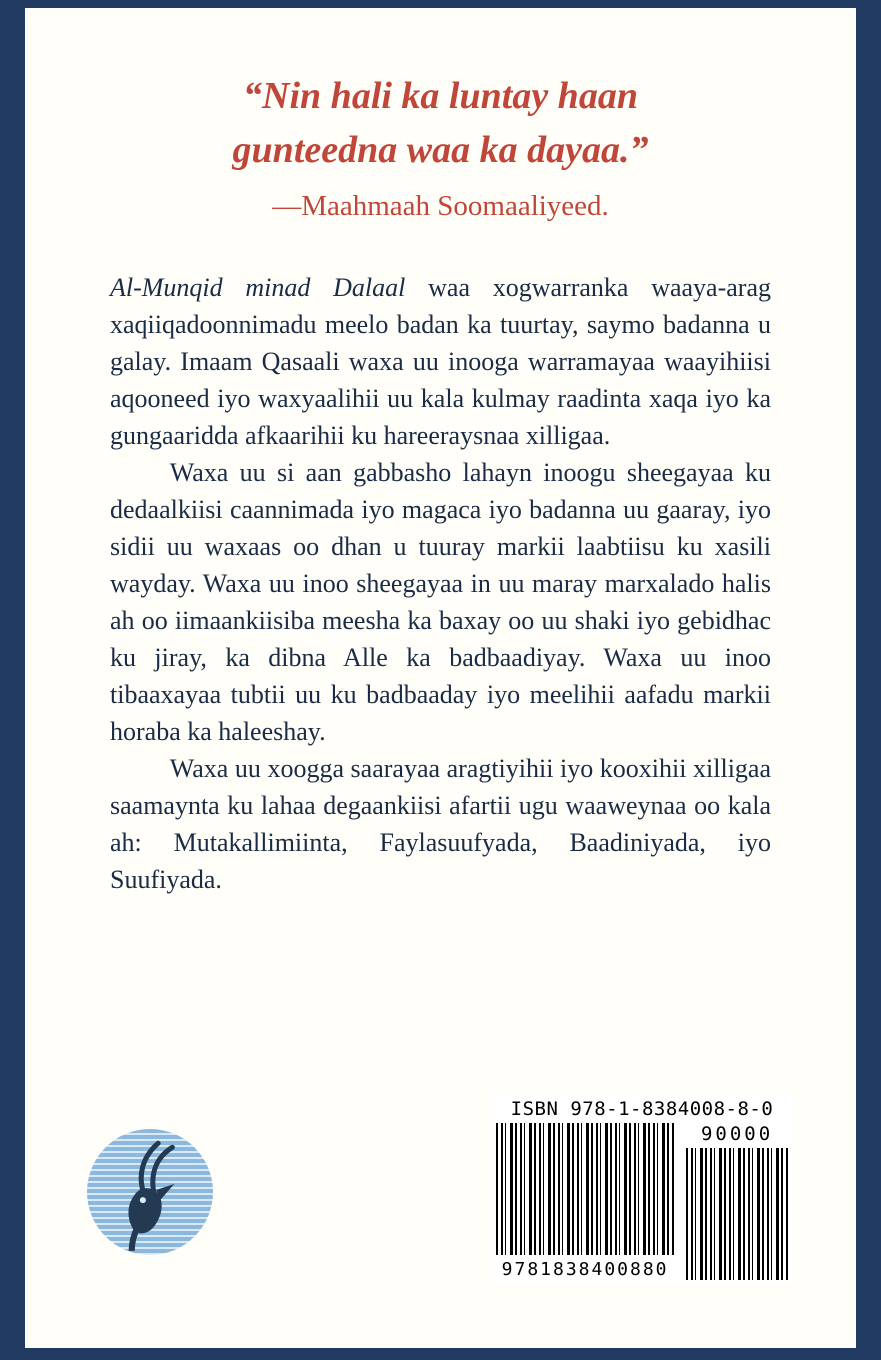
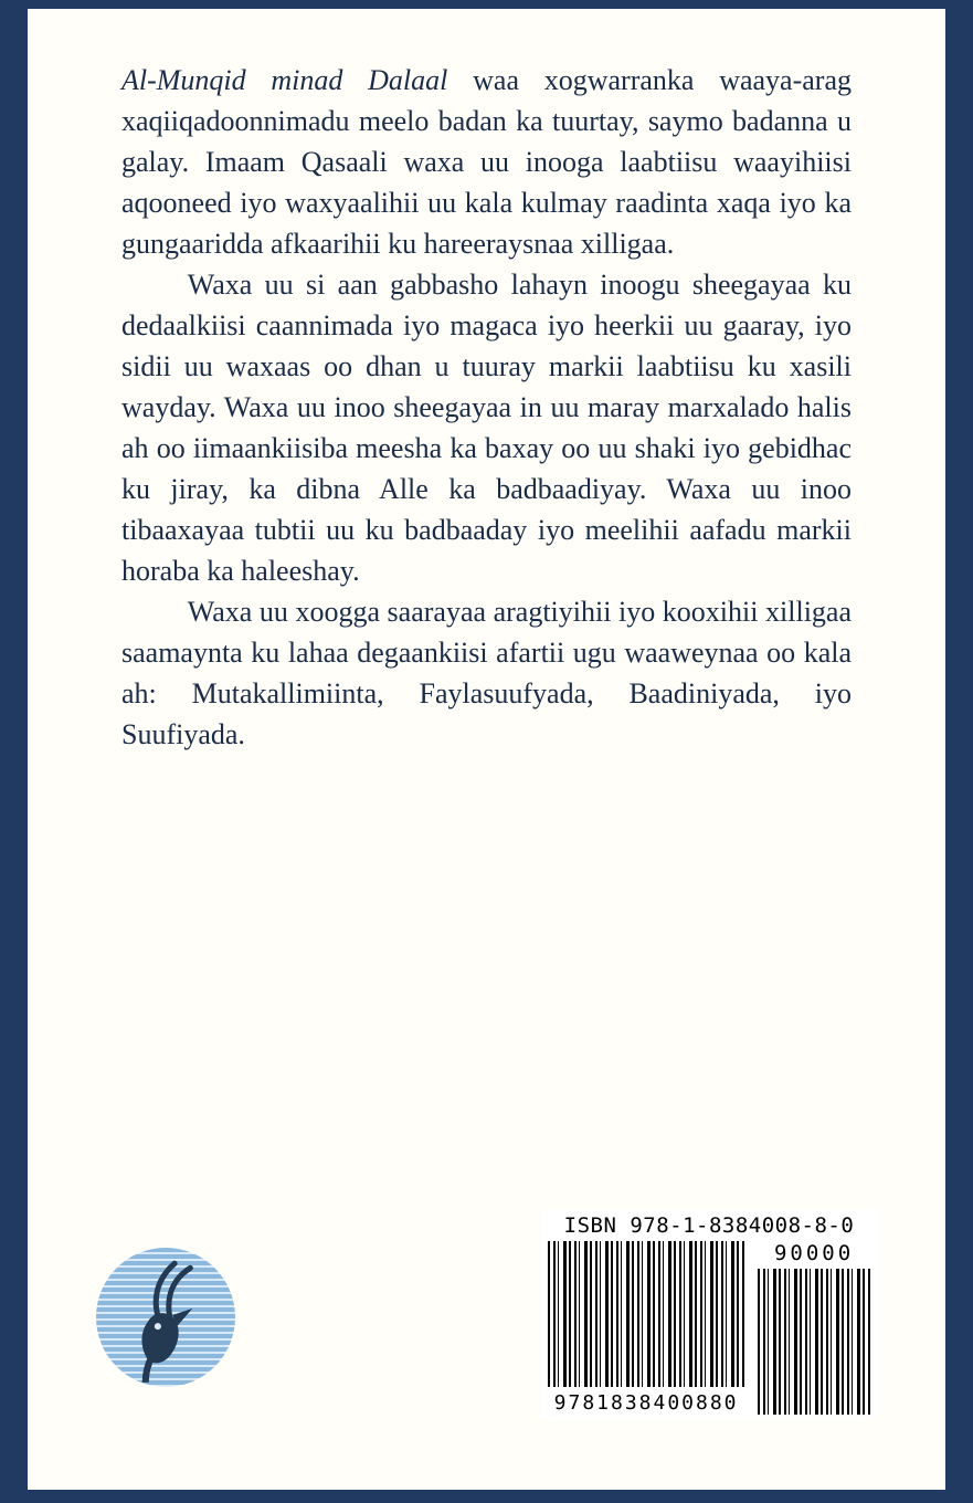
- “Nin hali ka luntay haan
- gunteedna waa ka dayaa.”
- —Maahmaah Soomaaliyeed.
- Al-Munqid minad Dalaal waa xogwarranka waaya-arag xaqiiqadoonnimadu meelo badan ka tuurtay, saymo badanna u galay. Imaam Qasaali waxa uu inooga warramayaa waayihiisi aqooneed iyo waxyaalihii uu kala kulmay raadinta xaqa iyo ka gungaaridda afkaarihii ku hareeraysnaa xilligaa.
+ Al-Munqid minad Dalaal waa xogwarranka waaya-arag xaqiiqadoonnimadu meelo badan ka tuurtay, saymo badanna u galay. Imaam Qasaali waxa uu inooga laabtiisu waayihiisi aqooneed iyo waxyaalihii uu kala kulmay raadinta xaqa iyo ka gungaaridda afkaarihii ku hareeraysnaa xilligaa.
- Waxa uu si aan gabbasho lahayn inoogu sheegayaa ku dedaalkiisi caannimada iyo magaca iyo badanna uu gaaray, iyo sidii uu waxaas oo dhan u tuuray markii laabtiisu ku xasili wayday. Waxa uu inoo sheegayaa in uu maray marxalado halis ah oo iimaankiisiba meesha ka baxay oo uu shaki iyo gebidhac ku jiray, ka dibna Alle ka badbaadiyay. Waxa uu inoo tibaaxayaa tubtii uu ku badbaaday iyo meelihii aafadu markii horaba ka haleeshay.
+ Waxa uu si aan gabbasho lahayn inoogu sheegayaa ku dedaalkiisi caannimada iyo magaca iyo heerkii uu gaaray, iyo sidii uu waxaas oo dhan u tuuray markii laabtiisu ku xasili wayday. Waxa uu inoo sheegayaa in uu maray marxalado halis ah oo iimaankiisiba meesha ka baxay oo uu shaki iyo gebidhac ku jiray, ka dibna Alle ka badbaadiyay. Waxa uu inoo tibaaxayaa tubtii uu ku badbaaday iyo meelihii aafadu markii horaba ka haleeshay.
  Waxa uu xoogga saarayaa aragtiyihii iyo kooxihii xilligaa saamaynta ku lahaa degaankiisi afartii ugu waaweynaa oo kala ah: Mutakallimiinta, Faylasuufyada, Baadiniyada, iyo Suufiyada.
  ISBN 978-1-8384008-8-0
  9781838400880
  90000
